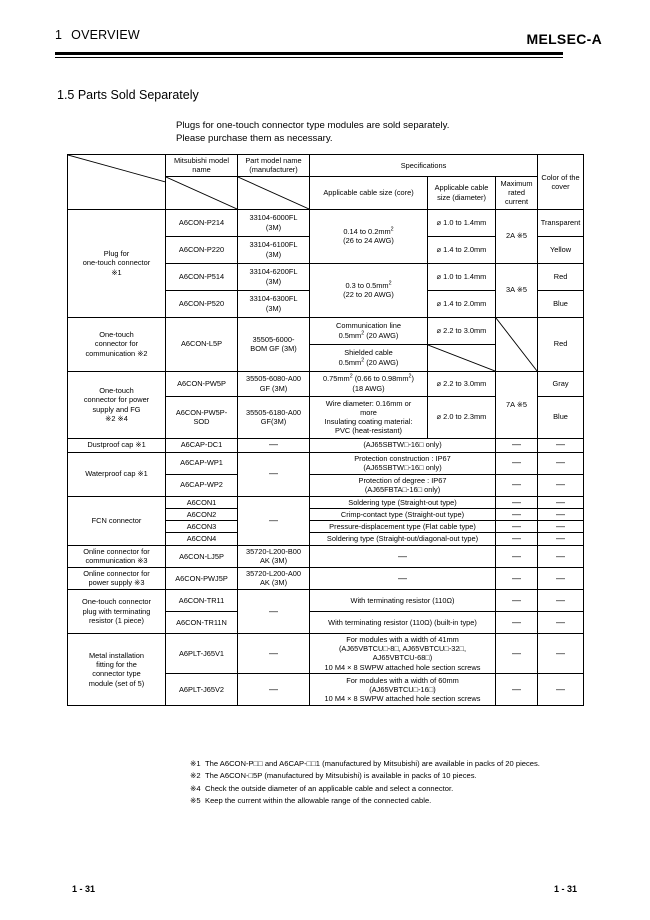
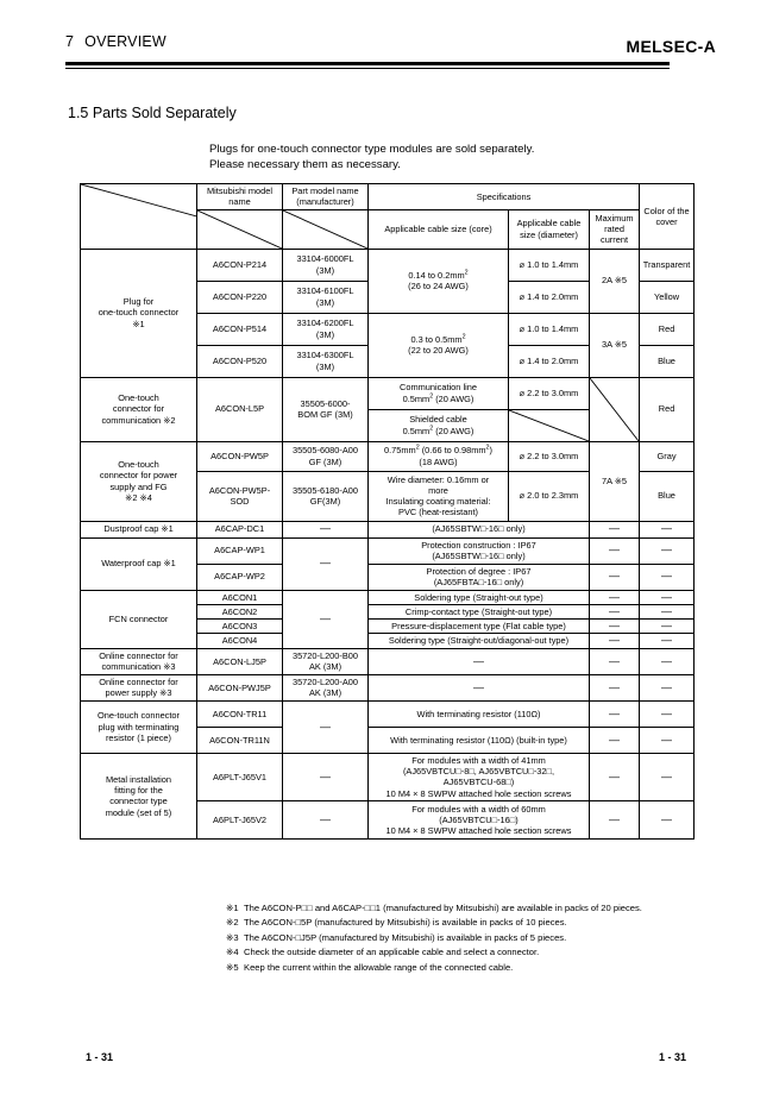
- 1 OVERVIEW
+ 7 OVERVIEW
  MELSEC-A
  1.5 Parts Sold Separately
  Plugs for one-touch connector type modules are sold separately.
- Please purchase them as necessary.
+ Please necessary them as necessary.
  	Mitsubishi model name	Part model name (manufacturer)	Specifications	Color of the cover
  		Applicable cable size (core)	Applicable cable size (diameter)	Maximum rated current
  Plug forone-touch connector※1	A6CON-P214	33104-6000FL(3M)	0.14 to 0.2mm(26 to 24 AWG)	⌀ 1.0 to 1.4mm	2A ※5	Transparent
  A6CON-P220	33104-6100FL(3M)	⌀ 1.4 to 2.0mm	Yellow
  A6CON-P514	33104-6200FL(3M)	0.3 to 0.5mm(22 to 20 AWG)	⌀ 1.0 to 1.4mm	3A ※5	Red
  A6CON-P520	33104-6300FL(3M)	⌀ 1.4 to 2.0mm	Blue
  One-touchconnector forcommunication ※2	A6CON-L5P	35505-6000-BOM GF (3M)	Communication line0.5mm (20 AWG)	⌀ 2.2 to 3.0mm		Red
  Shielded cable0.5mm (20 AWG)
  One-touchconnector for powersupply and FG※2 ※4	A6CON-PW5P	35505-6080-A00GF (3M)	0.75mm (0.66 to 0.98mm )(18 AWG)	⌀ 2.2 to 3.0mm	7A ※5	Gray
  A6CON-PW5P-SOD	35505-6180-A00GF(3M)	Wire diameter: 0.16mm ormoreInsulating coating material:PVC (heat-resistant)	⌀ 2.0 to 2.3mm	Blue
  Dustproof cap ※1	A6CAP-DC1	—	(AJ65SBTW□-16□ only)	—	—
  Waterproof cap ※1	A6CAP-WP1	—	Protection construction : IP67(AJ65SBTW□-16□ only)	—	—
  A6CAP-WP2	Protection of degree : IP67(AJ65FBTA□-16□ only)	—	—
  FCN connector	A6CON1	—	Soldering type (Straight-out type)	—	—
  A6CON2	Crimp-contact type (Straight-out type)	—	—
  A6CON3	Pressure-displacement type (Flat cable type)	—	—
  A6CON4	Soldering type (Straight-out/diagonal-out type)	—	—
  Online connector forcommunication ※3	A6CON-LJ5P	35720-L200-B00AK (3M)	—	—	—
  Online connector forpower supply ※3	A6CON-PWJ5P	35720-L200-A00AK (3M)	—	—	—
  One-touch connectorplug with terminatingresistor (1 piece)	A6CON-TR11	—	With terminating resistor (110Ω)	—	—
  A6CON-TR11N	With terminating resistor (110Ω) (built-in type)	—	—
  Metal installationfitting for theconnector typemodule (set of 5)	A6PLT-J65V1	—	For modules with a width of 41mm (AJ65VBTCU□-8□, AJ65VBTCU□-32□, AJ65VBTCU-68□) 10 M4 × 8 SWPW attached hole section screws	—	—
  A6PLT-J65V2	—	For modules with a width of 60mm (AJ65VBTCU□-16□) 10 M4 × 8 SWPW attached hole section screws	—	—
  ※1 The A6CON-P□□ and A6CAP-□□1 (manufactured by Mitsubishi) are available in packs of 20 pieces.
  ※2 The A6CON-□5P (manufactured by Mitsubishi) is available in packs of 10 pieces.
+ ※3 The A6CON-□J5P (manufactured by Mitsubishi) is available in packs of 5 pieces.
  ※4 Check the outside diameter of an applicable cable and select a connector.
  ※5 Keep the current within the allowable range of the connected cable.
  1 - 31
  1 - 31
